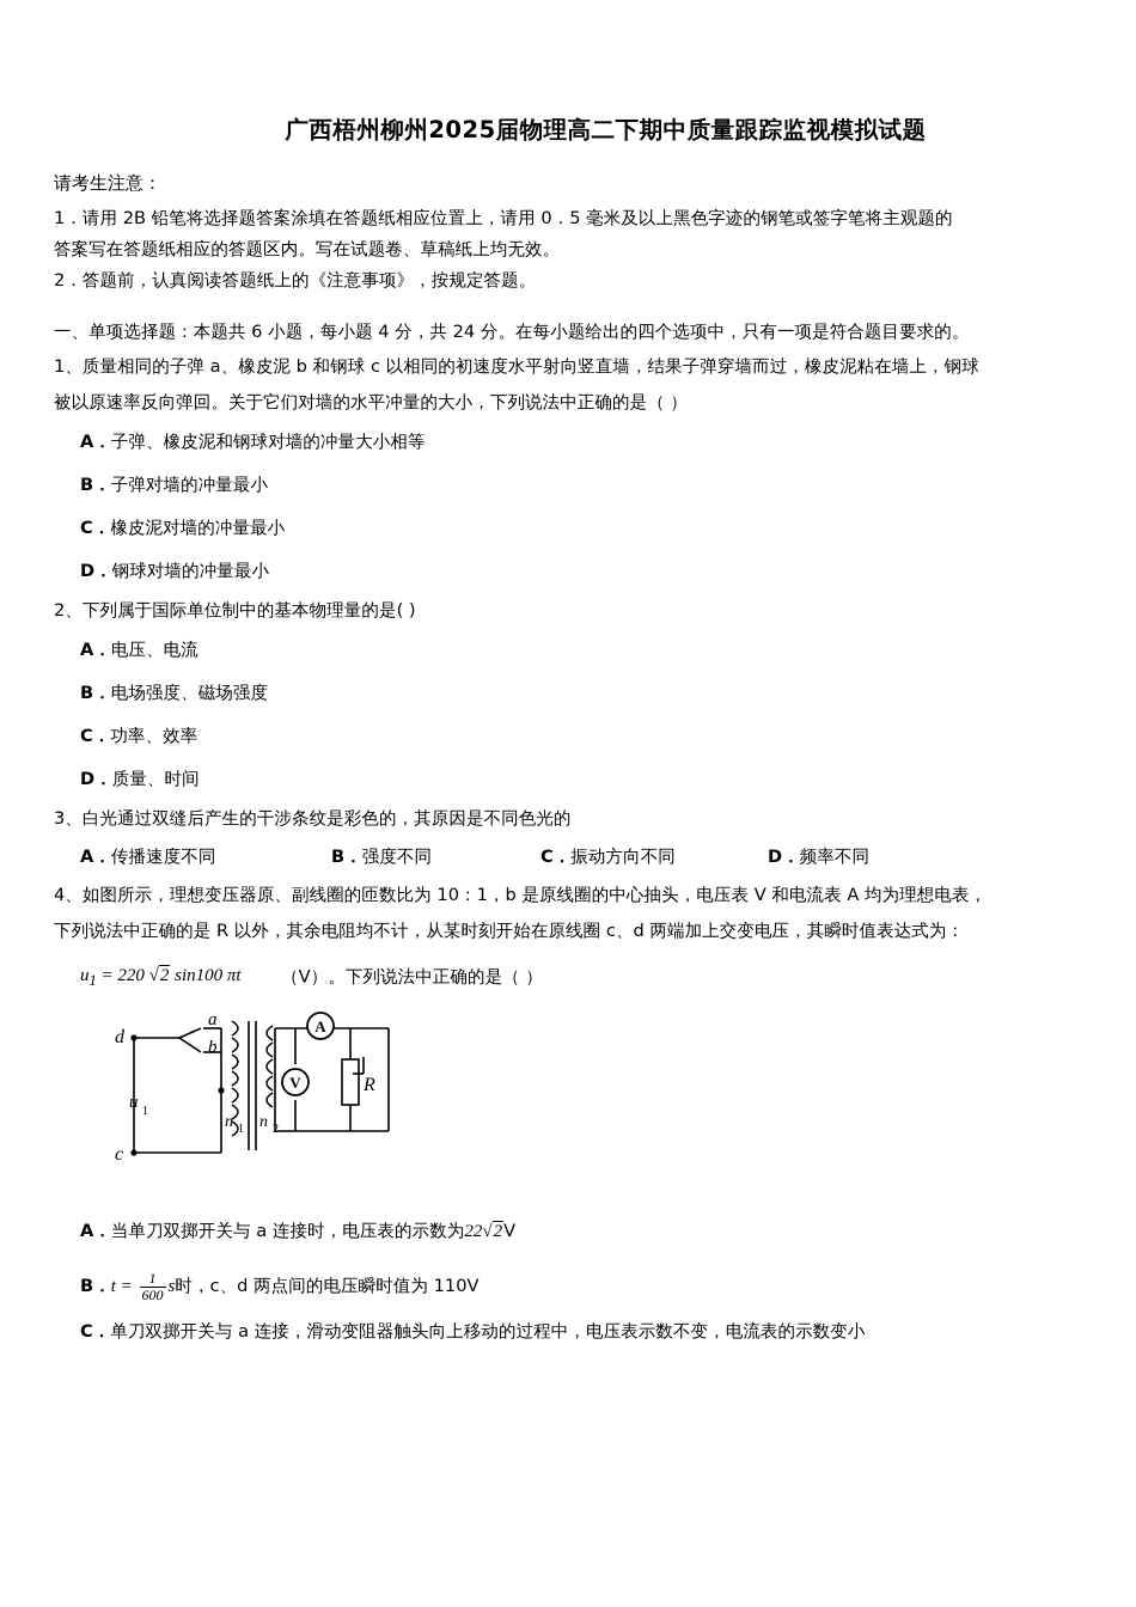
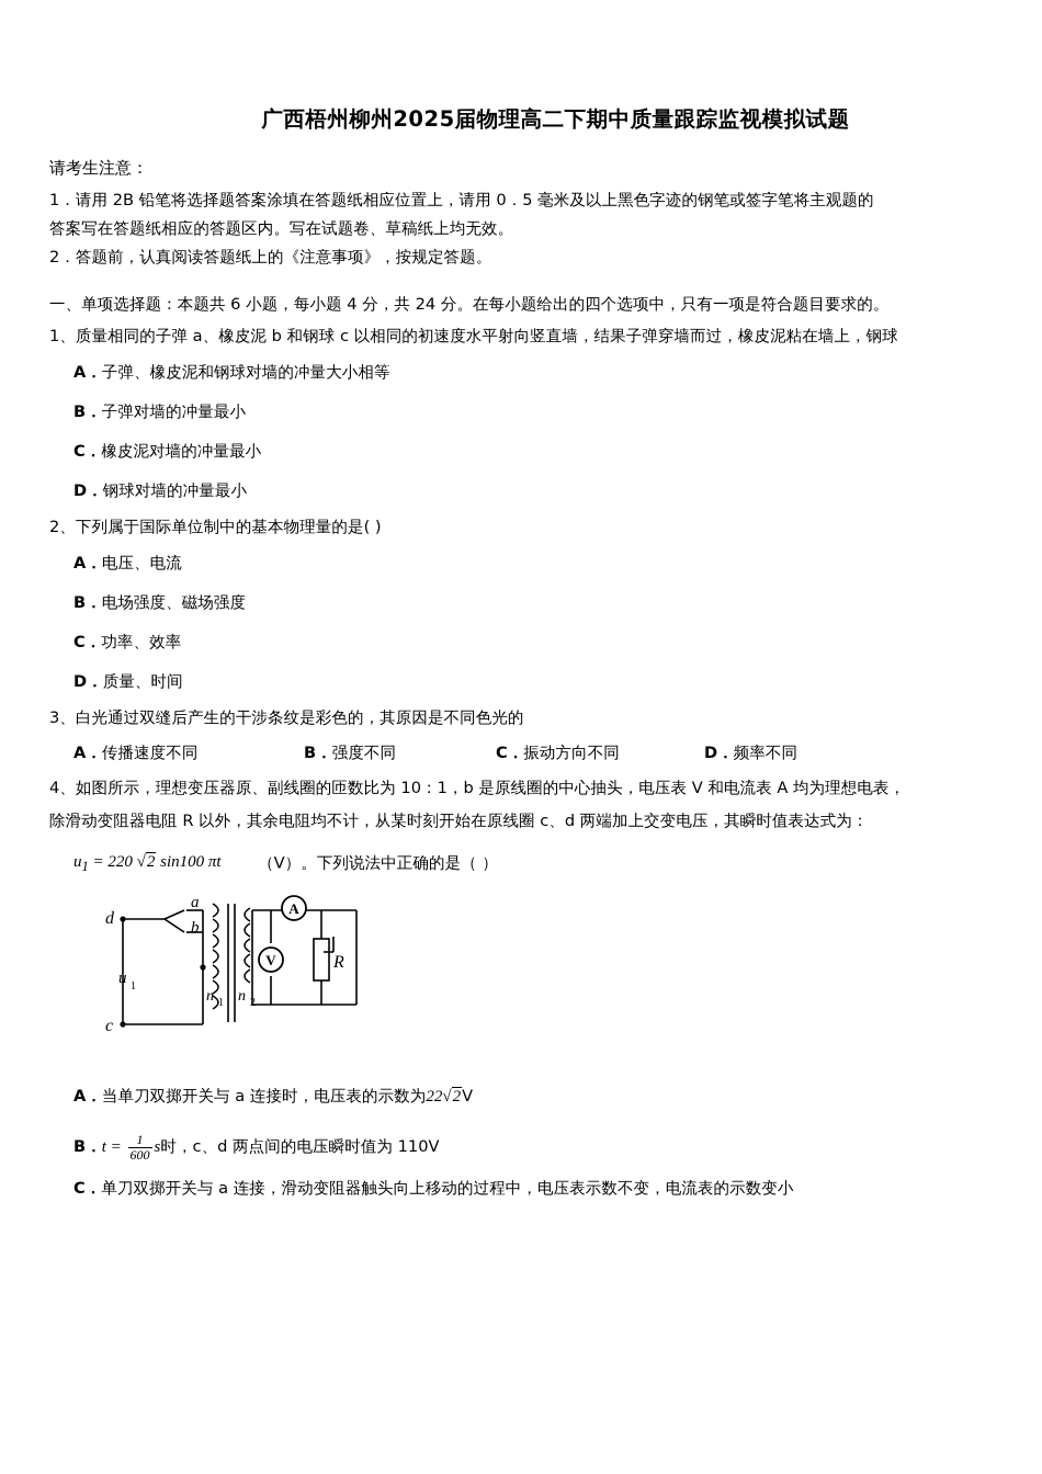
  广西梧州柳州2025届物理高二下期中质量跟踪监视模拟试题
  请考生注意：
  1．请用 2B 铅笔将选择题答案涂填在答题纸相应位置上，请用 0．5 毫米及以上黑色字迹的钢笔或签字笔将主观题的
  答案写在答题纸相应的答题区内。写在试题卷、草稿纸上均无效。
  2．答题前，认真阅读答题纸上的《注意事项》，按规定答题。
  一、单项选择题：本题共 6 小题，每小题 4 分，共 24 分。在每小题给出的四个选项中，只有一项是符合题目要求的。
  1、质量相同的子弹 a、橡皮泥 b 和钢球 c 以相同的初速度水平射向竖直墙，结果子弹穿墙而过，橡皮泥粘在墙上，钢球
- 被以原速率反向弹回。关于它们对墙的水平冲量的大小，下列说法中正确的是（ ）
  A．子弹、橡皮泥和钢球对墙的冲量大小相等
  B．子弹对墙的冲量最小
  C．橡皮泥对墙的冲量最小
  D．钢球对墙的冲量最小
  2、下列属于国际单位制中的基本物理量的是( )
  A．电压、电流
  B．电场强度、磁场强度
  C．功率、效率
  D．质量、时间
  3、白光通过双缝后产生的干涉条纹是彩色的，其原因是不同色光的
  A．传播速度不同 B．强度不同 C．振动方向不同 D．频率不同
  4、如图所示，理想变压器原、副线圈的匝数比为 10：1，b 是原线圈的中心抽头，电压表 V 和电流表 A 均为理想电表，
- 下列说法中正确的是 R 以外，其余电阻均不计，从某时刻开始在原线圈 c、d 两端加上交变电压，其瞬时值表达式为：
+ 除滑动变阻器电阻 R 以外，其余电阻均不计，从某时刻开始在原线圈 c、d 两端加上交变电压，其瞬时值表达式为：
  u1 = 220 √2 sin100 πt （V）。下列说法中正确的是（ ）
  A
  V
  a
  b
  d
  c
  u
  1
  n
  1
  n
  2
  R
  A．当单刀双掷开关与 a 连接时，电压表的示数为22√2V
  B．t =
  1
  600
  s时，c、d 两点间的电压瞬时值为 110V
  C．单刀双掷开关与 a 连接，滑动变阻器触头向上移动的过程中，电压表示数不变，电流表的示数变小
